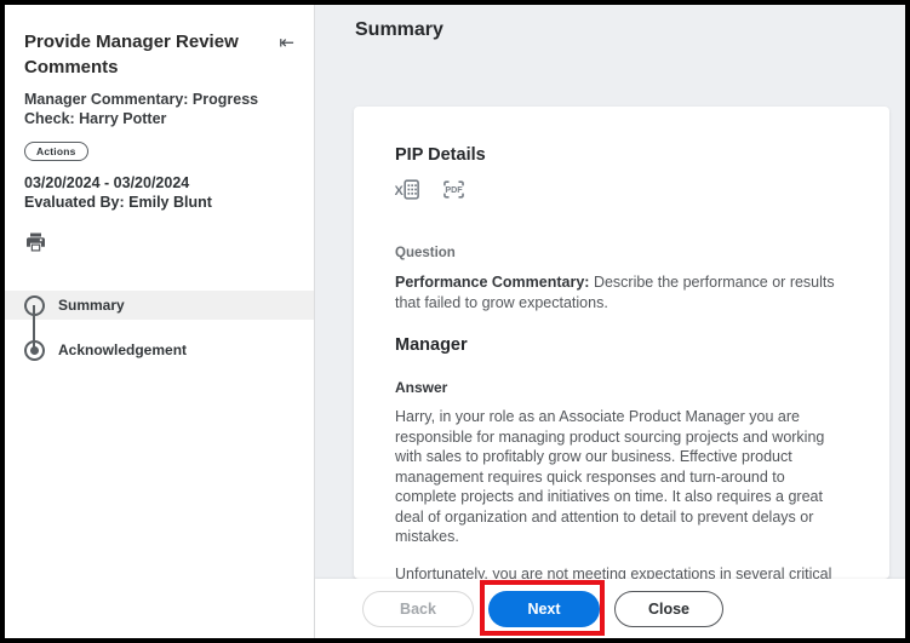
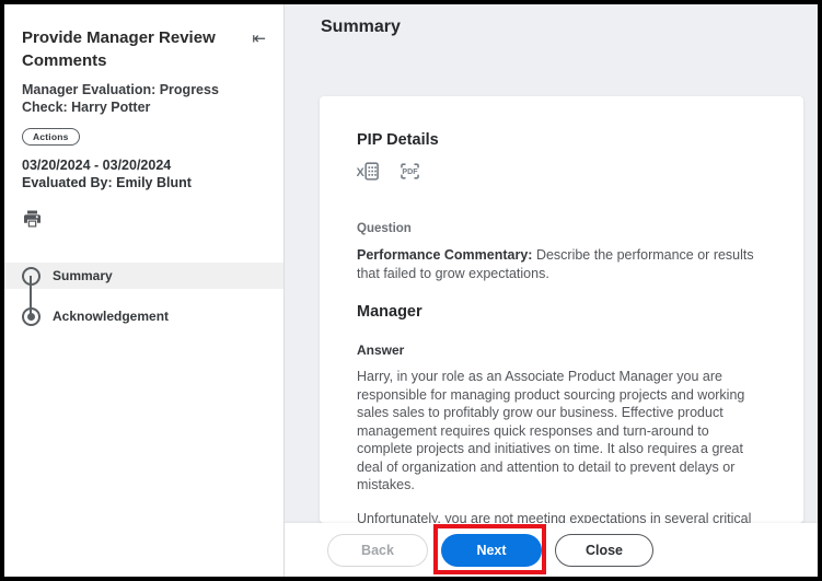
  Provide Manager Review Comments
  ⇤
- Manager Commentary: Progress Check: Harry Potter
+ Manager Evaluation: Progress Check: Harry Potter
  Actions
  03/20/2024 - 03/20/2024
  Evaluated By: Emily Blunt
  Summary
  Acknowledgement
  Summary
  PIP Details
  X
  PDF
  Question
  Performance Commentary: Describe the performance or results that failed to grow expectations.
  Manager
  Answer
- Harry, in your role as an Associate Product Manager you are responsible for managing product sourcing projects and working with sales to profitably grow our business. Effective product management requires quick responses and turn-around to complete projects and initiatives on time. It also requires a great deal of organization and attention to detail to prevent delays or mistakes.
+ Harry, in your role as an Associate Product Manager you are responsible for managing product sourcing projects and working sales sales to profitably grow our business. Effective product management requires quick responses and turn-around to complete projects and initiatives on time. It also requires a great deal of organization and attention to detail to prevent delays or mistakes.
  Back
  Next
  Close
